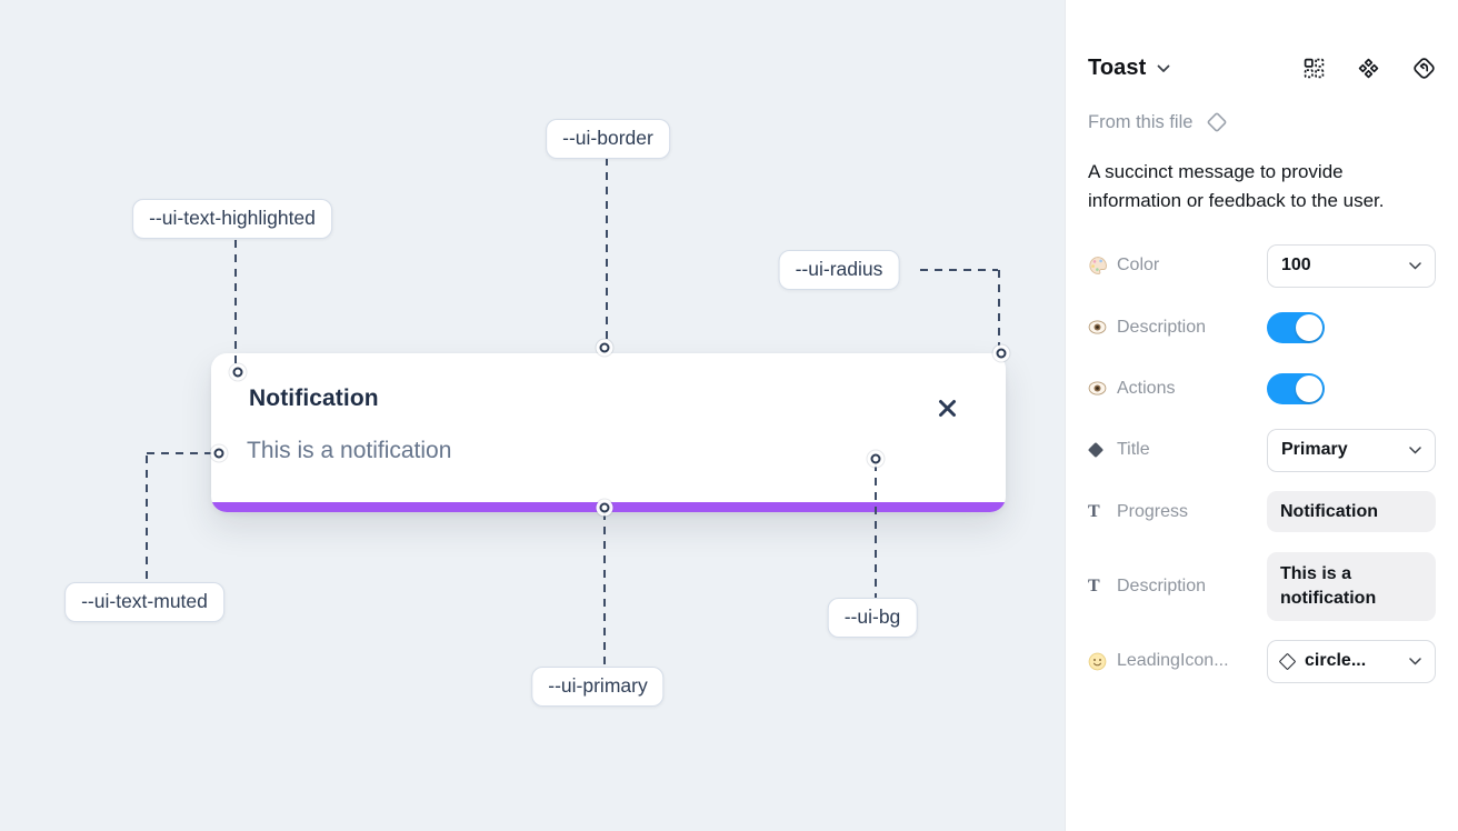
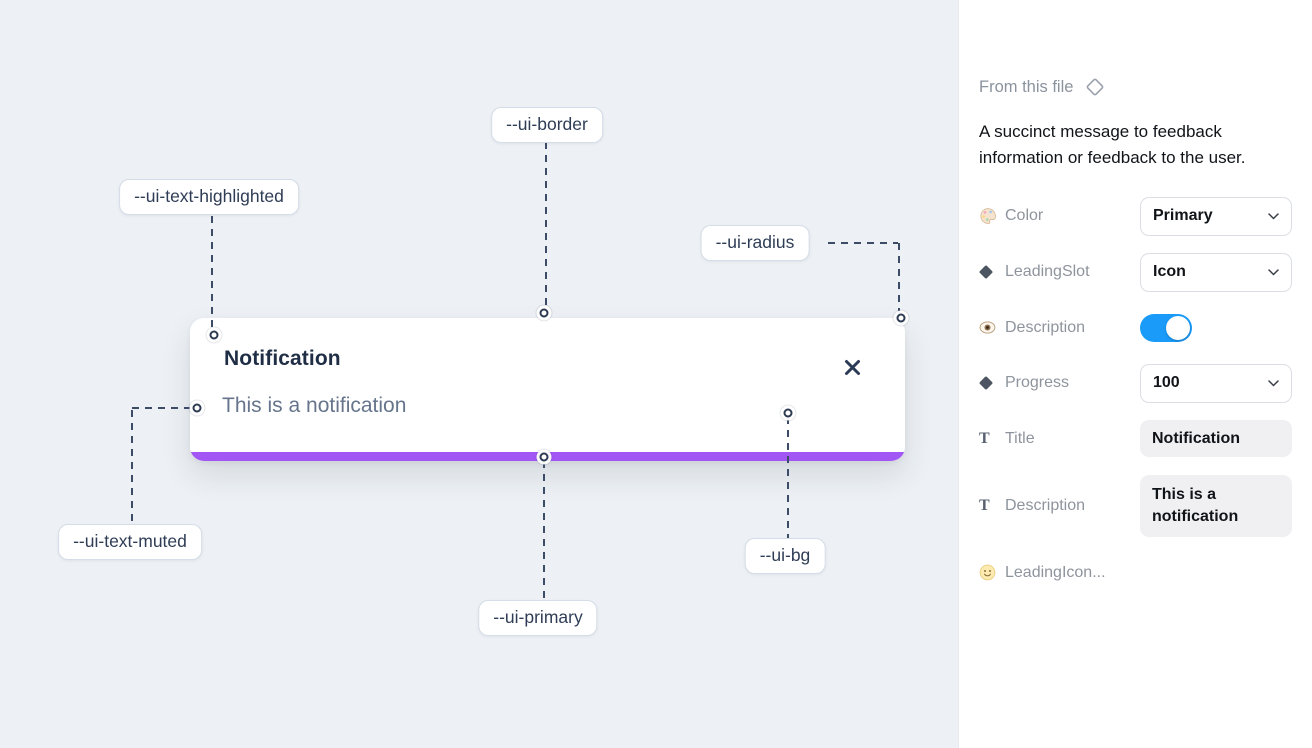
  Notification
  This is a notification
  --ui-border
  --ui-text-highlighted
  --ui-radius
  --ui-text-muted
  --ui-primary
  --ui-bg
- Toast
  From this file
- A succinct message to provide information or feedback to the user.
+ A succinct message to feedback information or feedback to the user.
  Color
- 100
+ Primary
+ LeadingSlot
+ Icon
  Description
- Actions
- Title
+ Progress
- Primary
+ 100
  T
- Progress
+ Title
  Notification
  T
  Description
  This is a notification
  LeadingIcon...
- circle...
